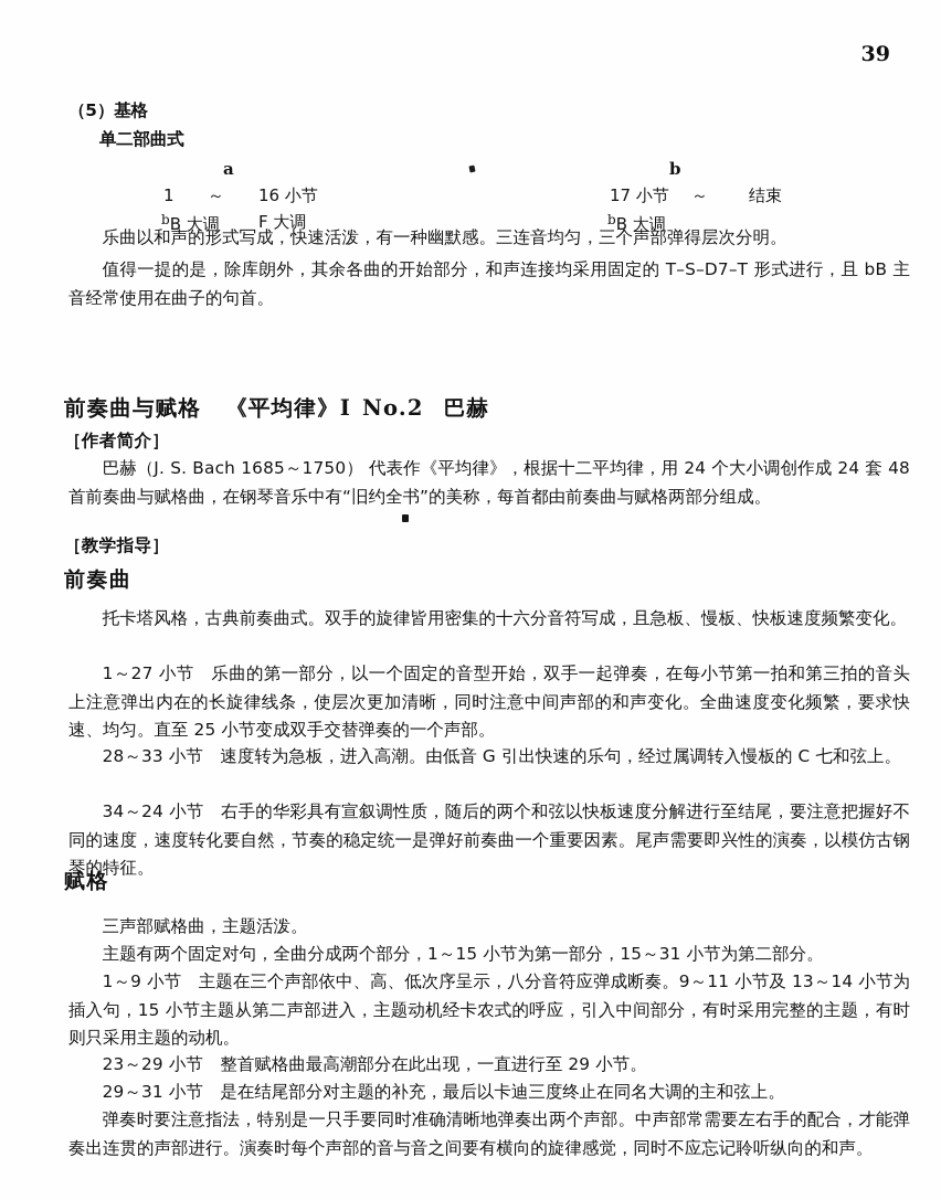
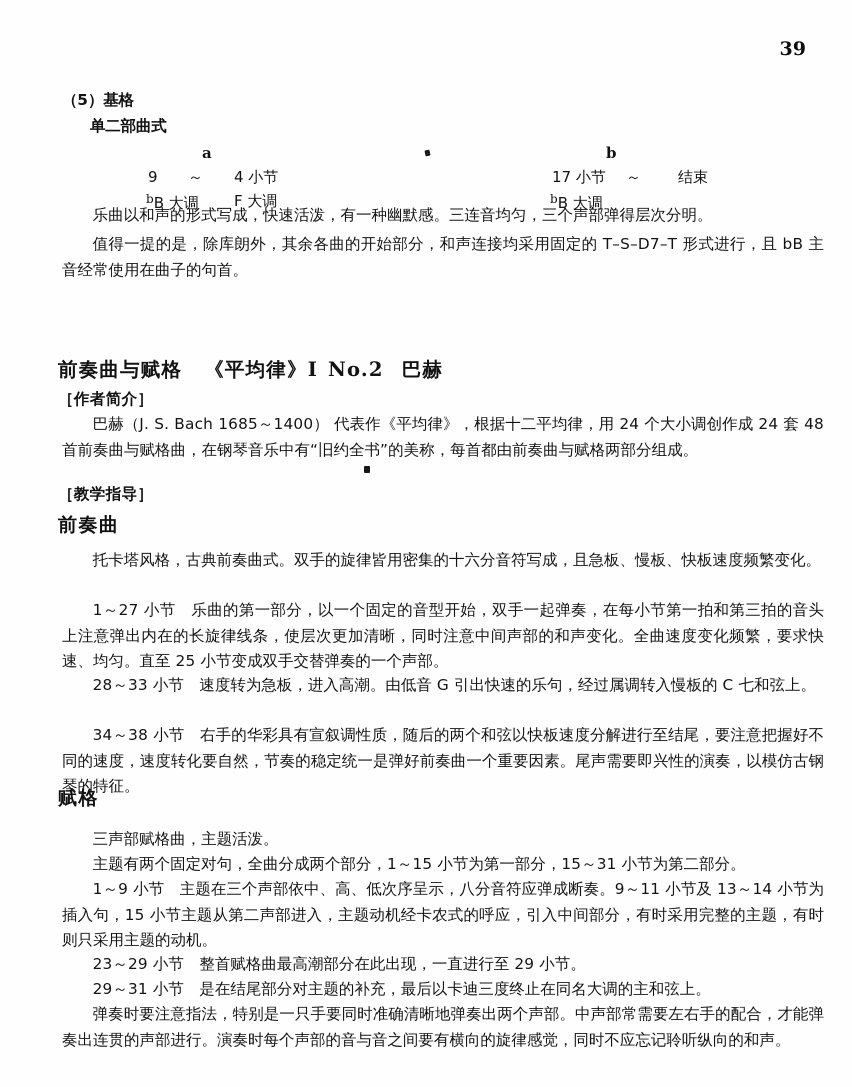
  39
  （5）基格
  单二部曲式
  a
  b
- 1
+ 9
  ～
- 16 小节
+ 4 小节
  17 小节
  ～
  结束
  bB 大调
  F 大调
  bB 大调
  乐曲以和声的形式写成，快速活泼，有一种幽默感。三连音均匀，三个声部弹得层次分明。
  值得一提的是，除库朗外，其余各曲的开始部分，和声连接均采用固定的 T–S–D7–T 形式进行，且 bB 主音经常使用在曲子的句首。
  前奏曲与赋格 《平均律》I No.2 巴赫
  ［作者简介］
- 巴赫（J. S. Bach 1685～1750） 代表作《平均律》，根据十二平均律，用 24 个大小调创作成 24 套 48 首前奏曲与赋格曲，在钢琴音乐中有“旧约全书”的美称，每首都由前奏曲与赋格两部分组成。
+ 巴赫（J. S. Bach 1685～1400） 代表作《平均律》，根据十二平均律，用 24 个大小调创作成 24 套 48 首前奏曲与赋格曲，在钢琴音乐中有“旧约全书”的美称，每首都由前奏曲与赋格两部分组成。
  ［教学指导］
  前奏曲
  托卡塔风格，古典前奏曲式。双手的旋律皆用密集的十六分音符写成，且急板、慢板、快板速度频繁变化。
  1～27 小节 乐曲的第一部分，以一个固定的音型开始，双手一起弹奏，在每小节第一拍和第三拍的音头上注意弹出内在的长旋律线条，使层次更加清晰，同时注意中间声部的和声变化。全曲速度变化频繁，要求快速、均匀。直至 25 小节变成双手交替弹奏的一个声部。
  28～33 小节 速度转为急板，进入高潮。由低音 G 引出快速的乐句，经过属调转入慢板的 C 七和弦上。
- 34～24 小节 右手的华彩具有宣叙调性质，随后的两个和弦以快板速度分解进行至结尾，要注意把握好不同的速度，速度转化要自然，节奏的稳定统一是弹好前奏曲一个重要因素。尾声需要即兴性的演奏，以模仿古钢琴的特征。
+ 34～38 小节 右手的华彩具有宣叙调性质，随后的两个和弦以快板速度分解进行至结尾，要注意把握好不同的速度，速度转化要自然，节奏的稳定统一是弹好前奏曲一个重要因素。尾声需要即兴性的演奏，以模仿古钢琴的特征。
  赋格
  三声部赋格曲，主题活泼。
  主题有两个固定对句，全曲分成两个部分，1～15 小节为第一部分，15～31 小节为第二部分。
  1～9 小节 主题在三个声部依中、高、低次序呈示，八分音符应弹成断奏。9～11 小节及 13～14 小节为插入句，15 小节主题从第二声部进入，主题动机经卡农式的呼应，引入中间部分，有时采用完整的主题，有时则只采用主题的动机。
  23～29 小节 整首赋格曲最高潮部分在此出现，一直进行至 29 小节。
  29～31 小节 是在结尾部分对主题的补充，最后以卡迪三度终止在同名大调的主和弦上。
  弹奏时要注意指法，特别是一只手要同时准确清晰地弹奏出两个声部。中声部常需要左右手的配合，才能弹奏出连贯的声部进行。演奏时每个声部的音与音之间要有横向的旋律感觉，同时不应忘记聆听纵向的和声。
